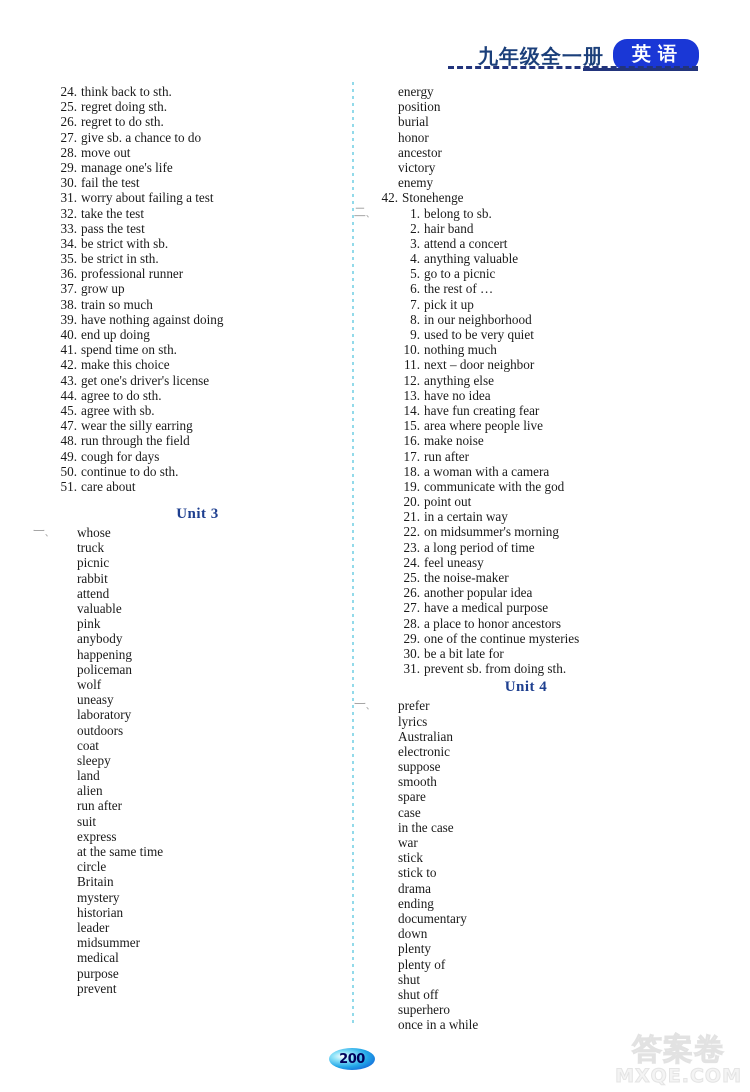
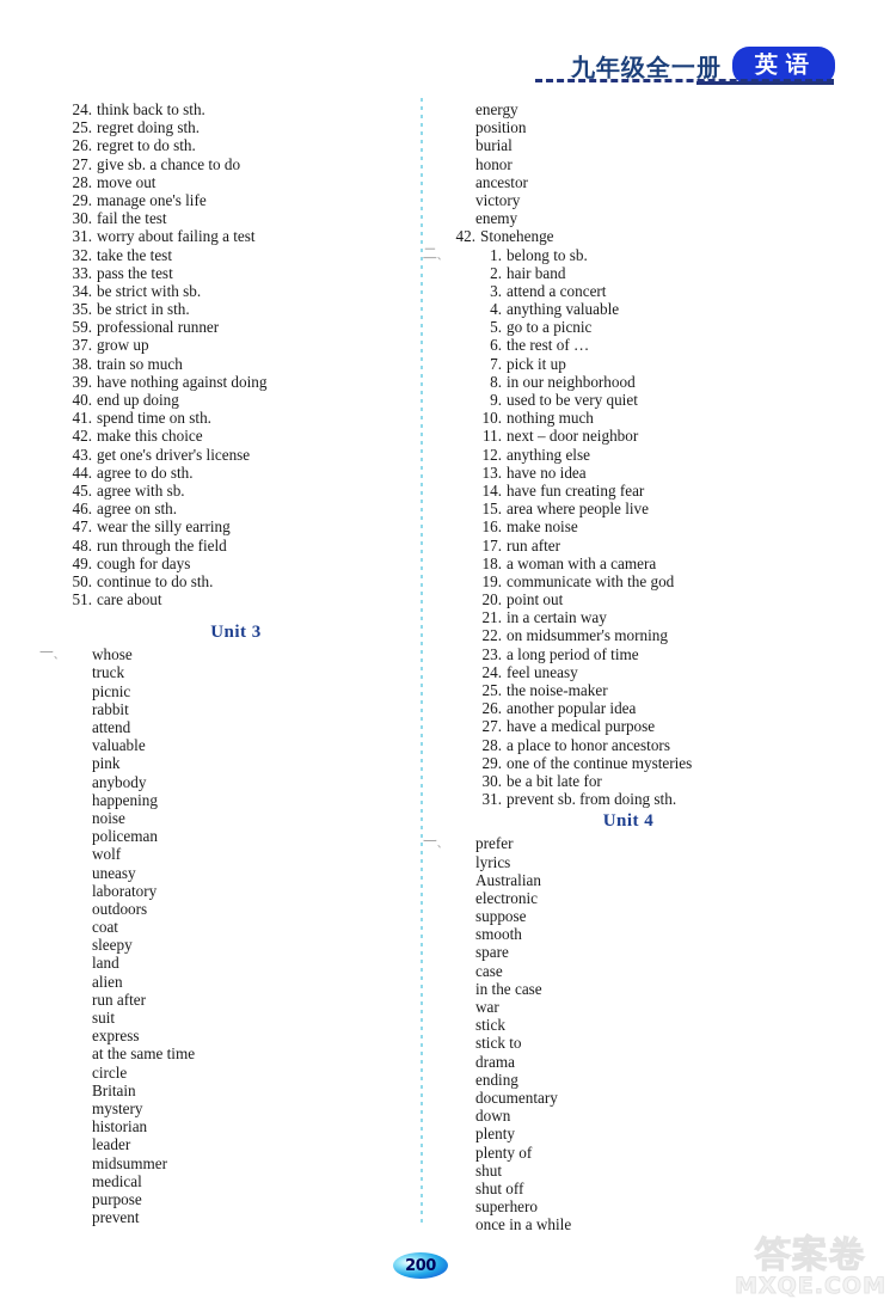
  九年级全一册
  英语
  24.
  think back to sth.
  25.
  regret doing sth.
  26.
  regret to do sth.
  27.
  give sb. a chance to do
  28.
  move out
  29.
  manage one's life
  30.
  fail the test
  31.
  worry about failing a test
  32.
  take the test
  33.
  pass the test
  34.
  be strict with sb.
  35.
  be strict in sth.
- 36.
+ 59.
  professional runner
  37.
  grow up
  38.
  train so much
  39.
  have nothing against doing
  40.
  end up doing
  41.
  spend time on sth.
  42.
  make this choice
  43.
  get one's driver's license
  44.
  agree to do sth.
  45.
  agree with sb.
+ 46.
+ agree on sth.
  47.
  wear the silly earring
  48.
  run through the field
  49.
  cough for days
  50.
  continue to do sth.
  51.
  care about
  Unit 3
  一、
  whose
  truck
  picnic
  rabbit
  attend
  valuable
  pink
  anybody
  happening
+ noise
  policeman
  wolf
  uneasy
  laboratory
  outdoors
  coat
  sleepy
  land
  alien
  run after
  suit
  express
  at the same time
  circle
  Britain
  mystery
  historian
  leader
  midsummer
  medical
  purpose
  prevent
  energy
  position
  burial
  honor
  ancestor
  victory
  enemy
  42.
  Stonehenge
  二、
  1.
  belong to sb.
  2.
  hair band
  3.
  attend a concert
  4.
  anything valuable
  5.
  go to a picnic
  6.
  the rest of …
  7.
  pick it up
  8.
  in our neighborhood
  9.
  used to be very quiet
  10.
  nothing much
  11.
  next – door neighbor
  12.
  anything else
  13.
  have no idea
  14.
  have fun creating fear
  15.
  area where people live
  16.
  make noise
  17.
  run after
  18.
  a woman with a camera
  19.
  communicate with the god
  20.
  point out
  21.
  in a certain way
  22.
  on midsummer's morning
  23.
  a long period of time
  24.
  feel uneasy
  25.
  the noise-maker
  26.
  another popular idea
  27.
  have a medical purpose
  28.
  a place to honor ancestors
  29.
  one of the continue mysteries
  30.
  be a bit late for
  31.
  prevent sb. from doing sth.
  Unit 4
  一、
  prefer
  lyrics
  Australian
  electronic
  suppose
  smooth
  spare
  case
  in the case
  war
  stick
  stick to
  drama
  ending
  documentary
  down
  plenty
  plenty of
  shut
  shut off
  superhero
  once in a while
  200
  答案卷
  MXQE.COM
